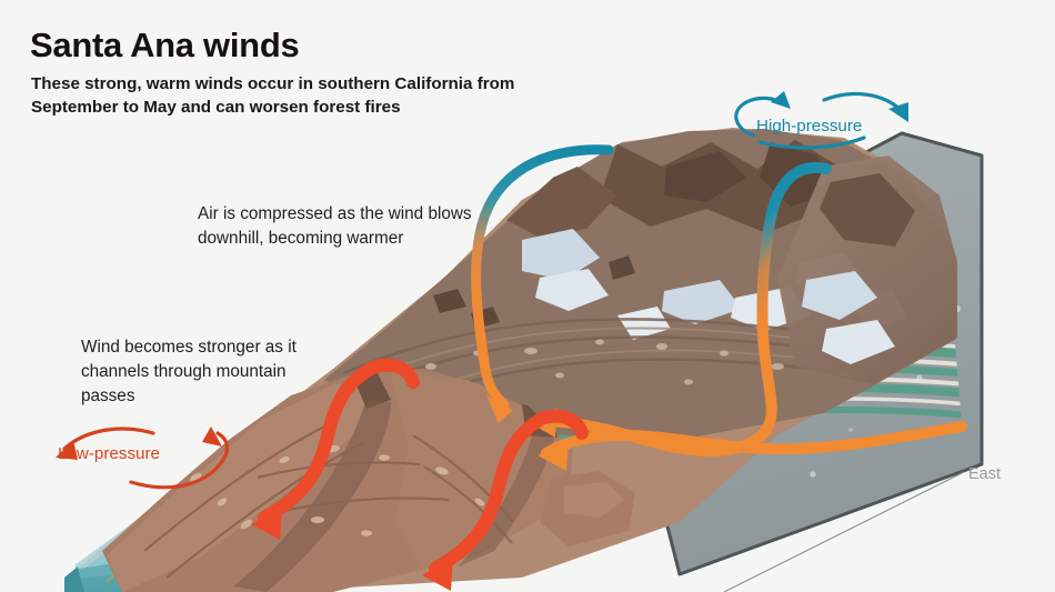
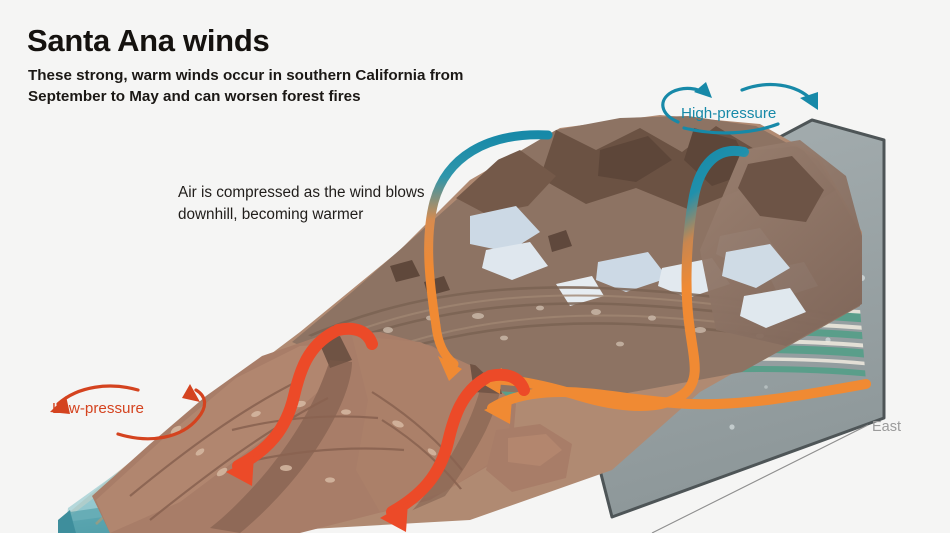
  Santa Ana winds
  These strong, warm winds occur in southern California from September to May and can worsen forest fires
  Air is compressed as the wind blows downhill, becoming warmer
- Wind becomes stronger as it channels through mountain passes
  Low-pressure
  High-pressure
  East
